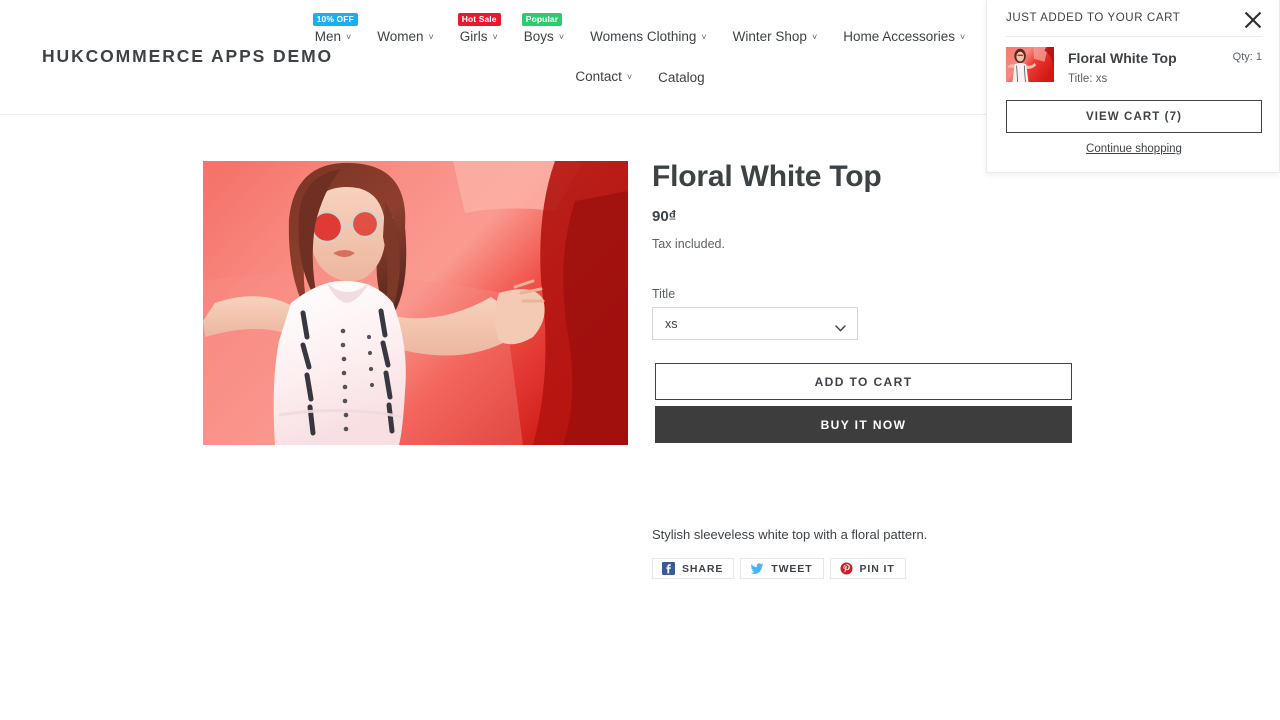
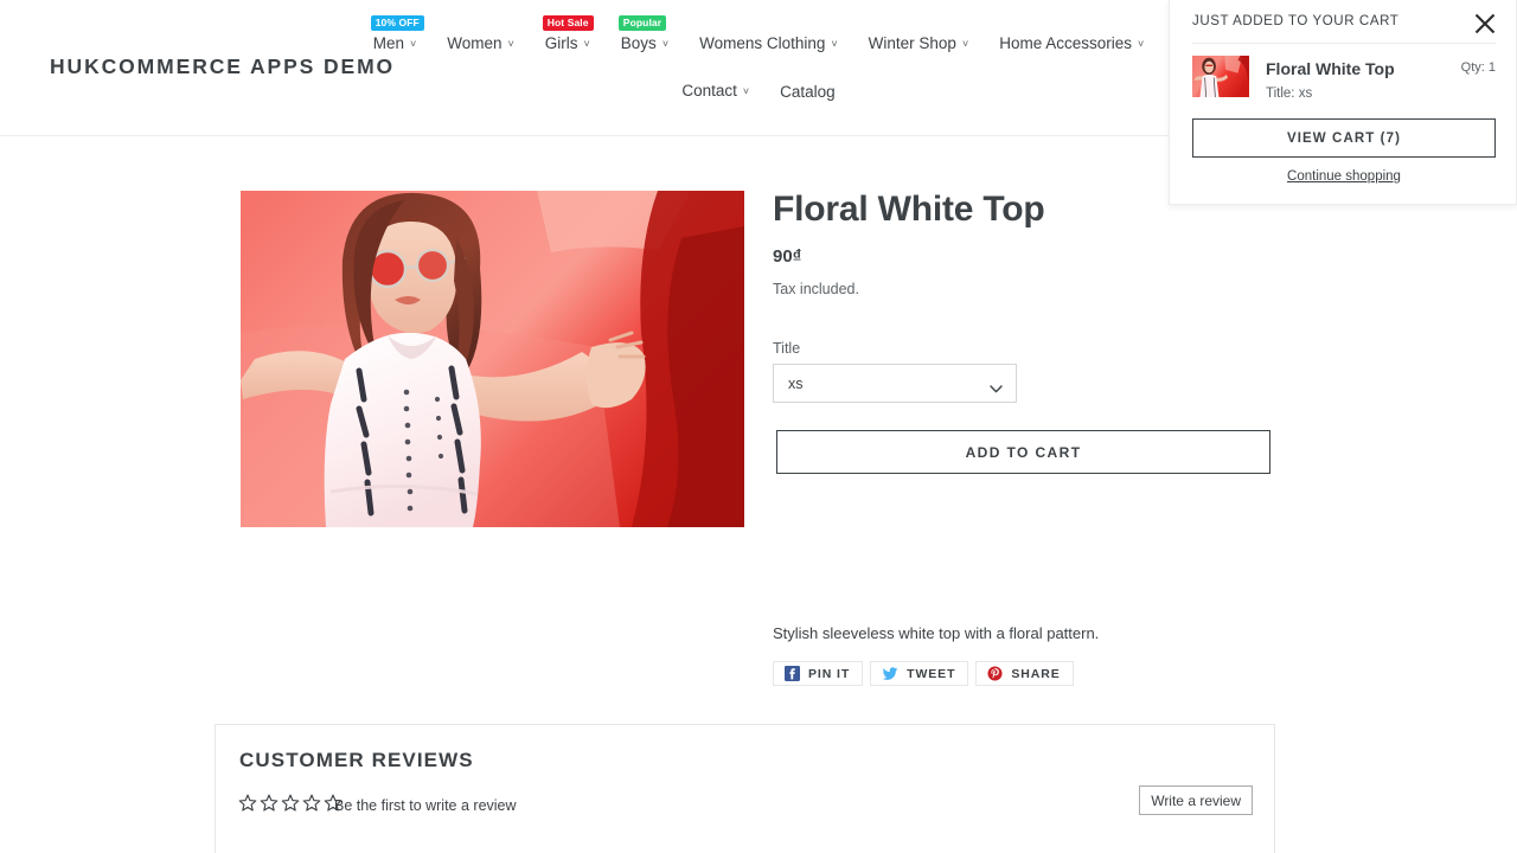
  HUKCOMMERCE APPS DEMO
  10% OFF
  Men ˅
  Women ˅
  Hot Sale
  Girls ˅
  Popular
  Boys ˅
  Womens Clothing ˅
  Winter Shop ˅
  Home Accessories ˅
  Contact ˅
  Catalog
  JUST ADDED TO YOUR CART
  Floral White Top
  Title: xs
  Qty: 1
  VIEW CART (7)
  Continue shopping
  Floral White Top
  90₫
  Tax included.
  Title
  xs
  ADD TO CART
- BUY IT NOW
  Stylish sleeveless white top with a floral pattern.
- SHARE
+ PIN IT
  TWEET
- PIN IT
+ SHARE
+ CUSTOMER REVIEWS
+ Be the first to write a review
+ Write a review
